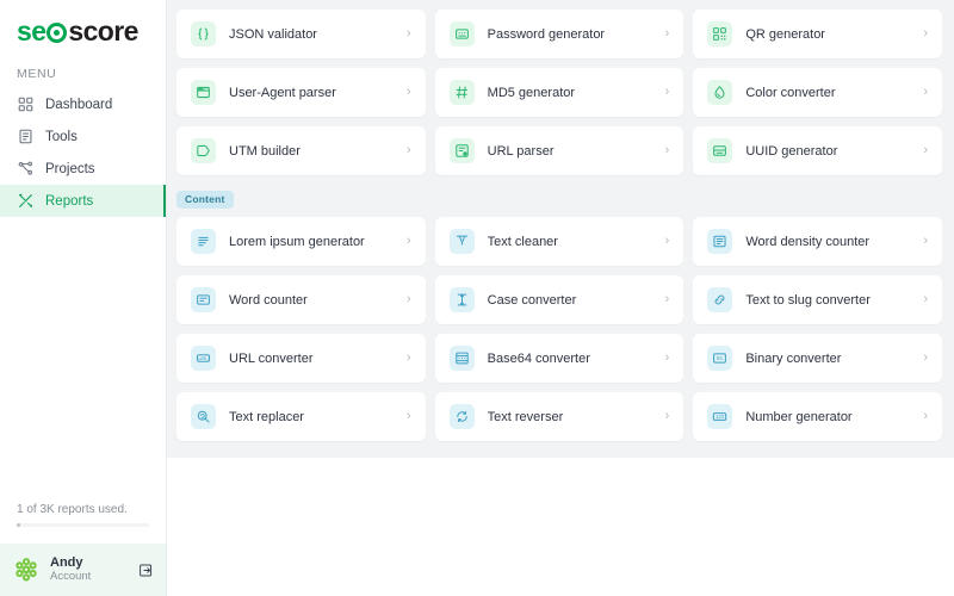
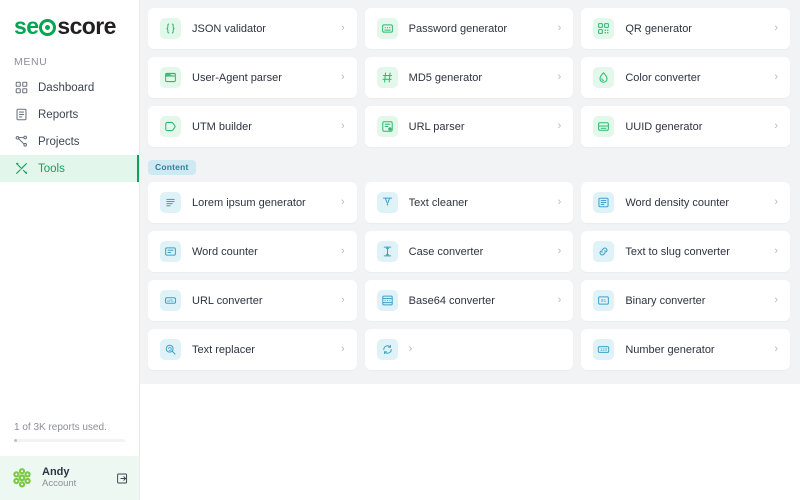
  se
  score
  MENU
  Dashboard
- Tools
+ Reports
  Projects
- Reports
+ Tools
  1 of 3K reports used.
  Andy
  Account
  JSON validator
  ›
  Password generator
  ›
  QR generator
  ›
  User-Agent parser
  ›
  MD5 generator
  ›
  Color converter
  ›
  UTM builder
  ›
  URL parser
  ›
  UUID generator
  ›
  Content
  Lorem ipsum generator
  ›
  Text cleaner
  ›
  Word density counter
  ›
  Word counter
  ›
  Case converter
  ›
  Text to slug converter
  ›
  URL converter
  ›
  Base64 converter
  ›
  Binary converter
  ›
  Text replacer
  ›
- Text reverser
  ›
  Number generator
  ›
